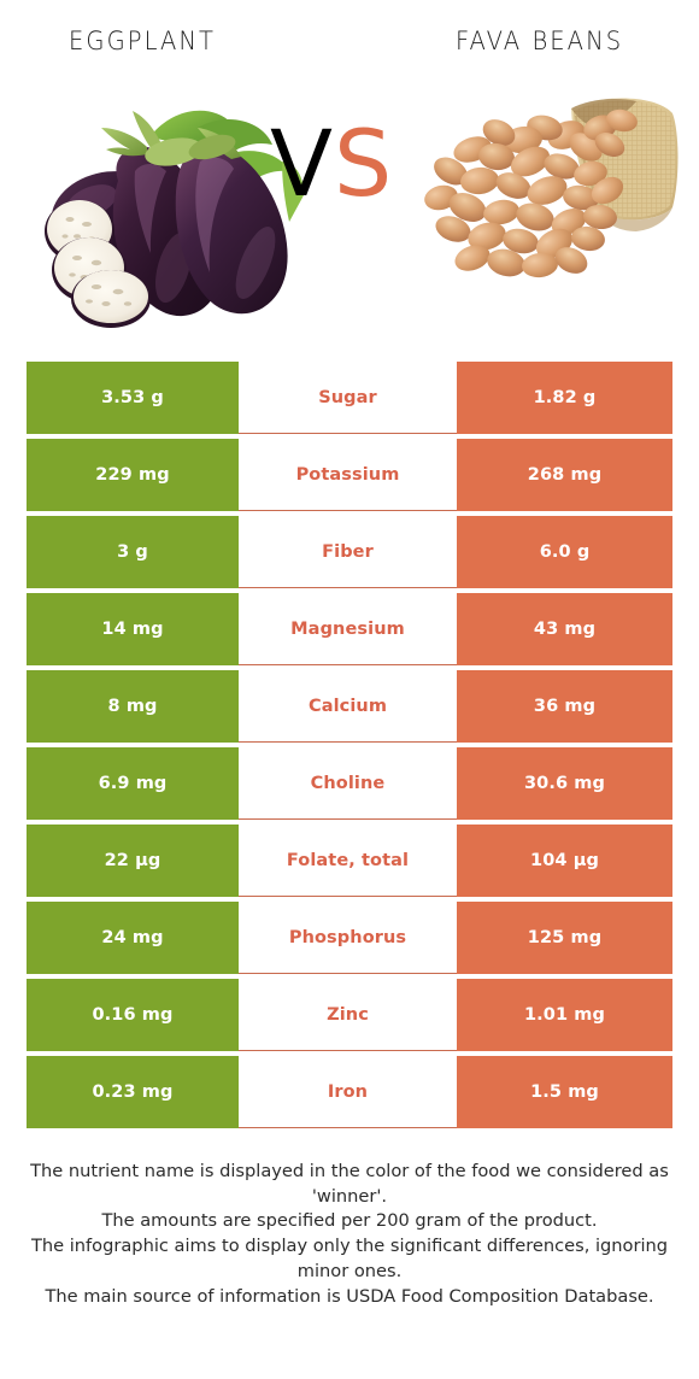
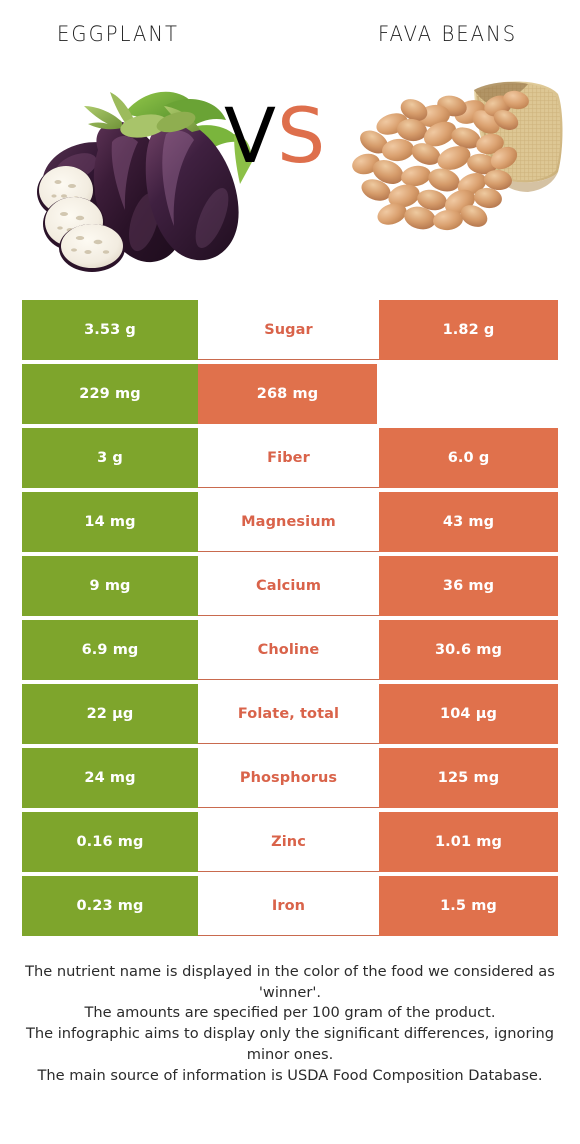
  EGGPLANT
  FAVA BEANS
  VS
  3.53 g
  Sugar
  1.82 g
  229 mg
- Potassium
  268 mg
  3 g
  Fiber
  6.0 g
  14 mg
  Magnesium
  43 mg
- 8 mg
+ 9 mg
  Calcium
  36 mg
  6.9 mg
  Choline
  30.6 mg
  22 µg
  Folate, total
  104 µg
  24 mg
  Phosphorus
  125 mg
  0.16 mg
  Zinc
  1.01 mg
  0.23 mg
  Iron
  1.5 mg
  The nutrient name is displayed in the color of the food we considered as 'winner'.
- The amounts are specified per 200 gram of the product.
+ The amounts are specified per 100 gram of the product.
  The infographic aims to display only the significant differences, ignoring minor ones.
  The main source of information is USDA Food Composition Database.
